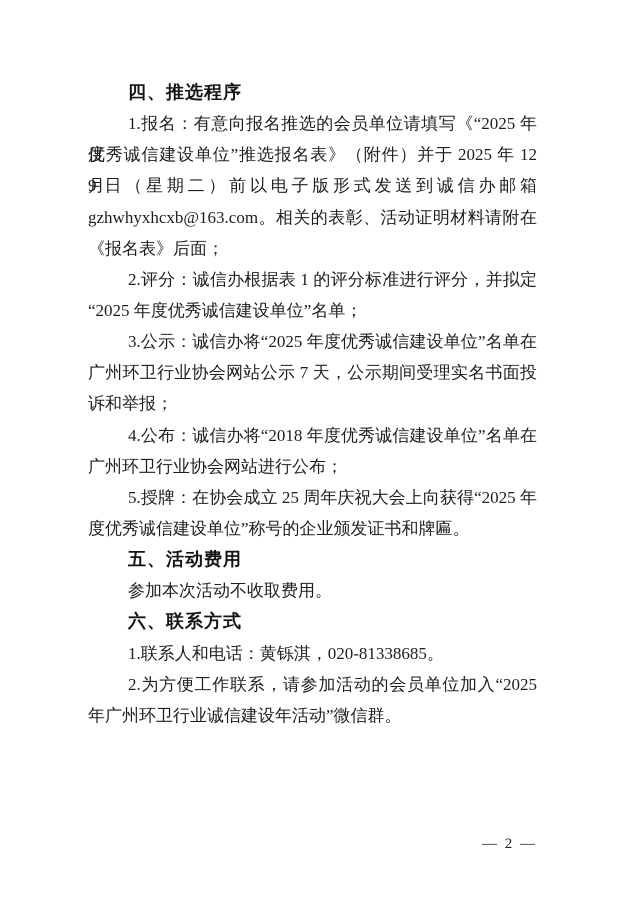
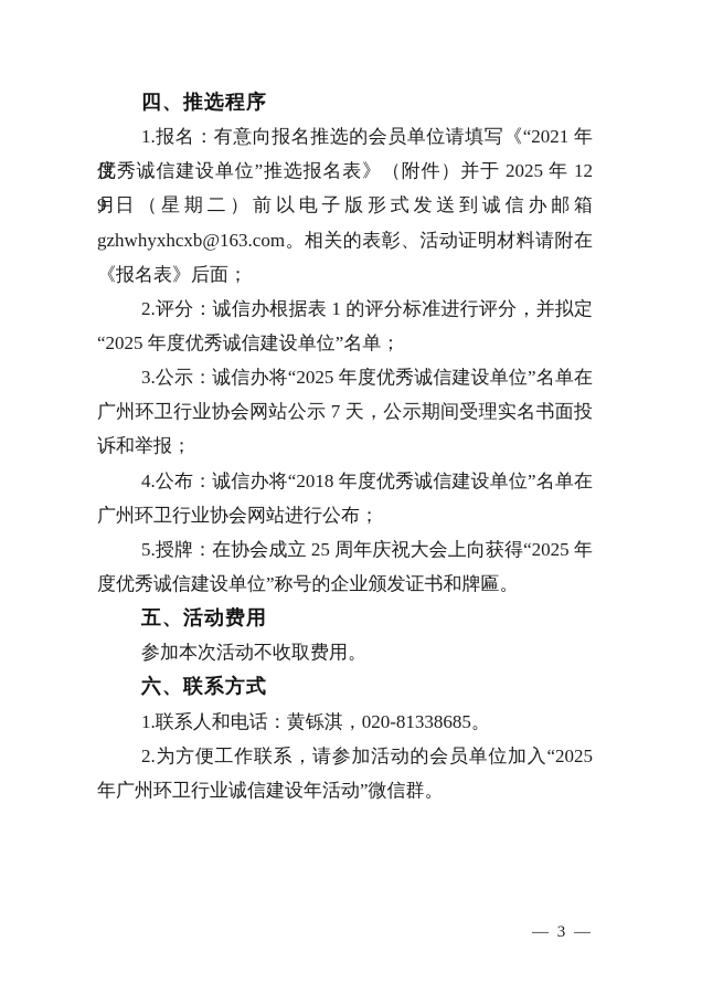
  四、推选程序
- 1.报名：有意向报名推选的会员单位请填写《“2025 年度
+ 1.报名：有意向报名推选的会员单位请填写《“2021 年度
  优秀诚信建设单位”推选报名表》（附件）并于 2025 年 12 月
  9 日（星期二）前以电子版形式发送到诚信办邮箱
  gzhwhyxhcxb@163.com。相关的表彰、活动证明材料请附在
  《报名表》后面；
  2.评分：诚信办根据表 1 的评分标准进行评分，并拟定
  “2025 年度优秀诚信建设单位”名单；
  3.公示：诚信办将“2025 年度优秀诚信建设单位”名单在
  广州环卫行业协会网站公示 7 天，公示期间受理实名书面投
  诉和举报；
  4.公布：诚信办将“2018 年度优秀诚信建设单位”名单在
  广州环卫行业协会网站进行公布；
  5.授牌：在协会成立 25 周年庆祝大会上向获得“2025 年
  度优秀诚信建设单位”称号的企业颁发证书和牌匾。
  五、活动费用
  参加本次活动不收取费用。
  六、联系方式
  1.联系人和电话：黄铄淇，020-81338685。
  2.为方便工作联系，请参加活动的会员单位加入“2025
  年广州环卫行业诚信建设年活动”微信群。
- — 2 —
+ — 3 —
